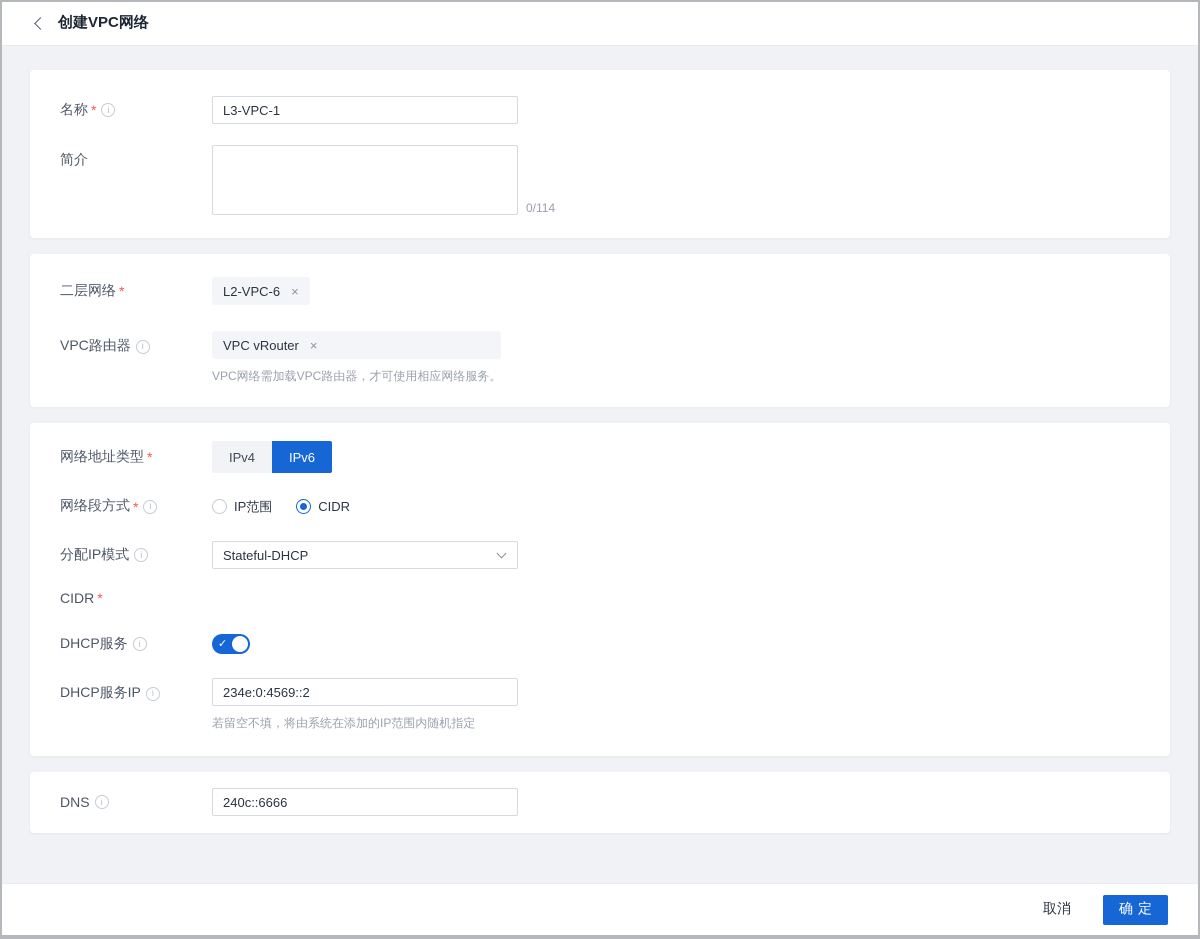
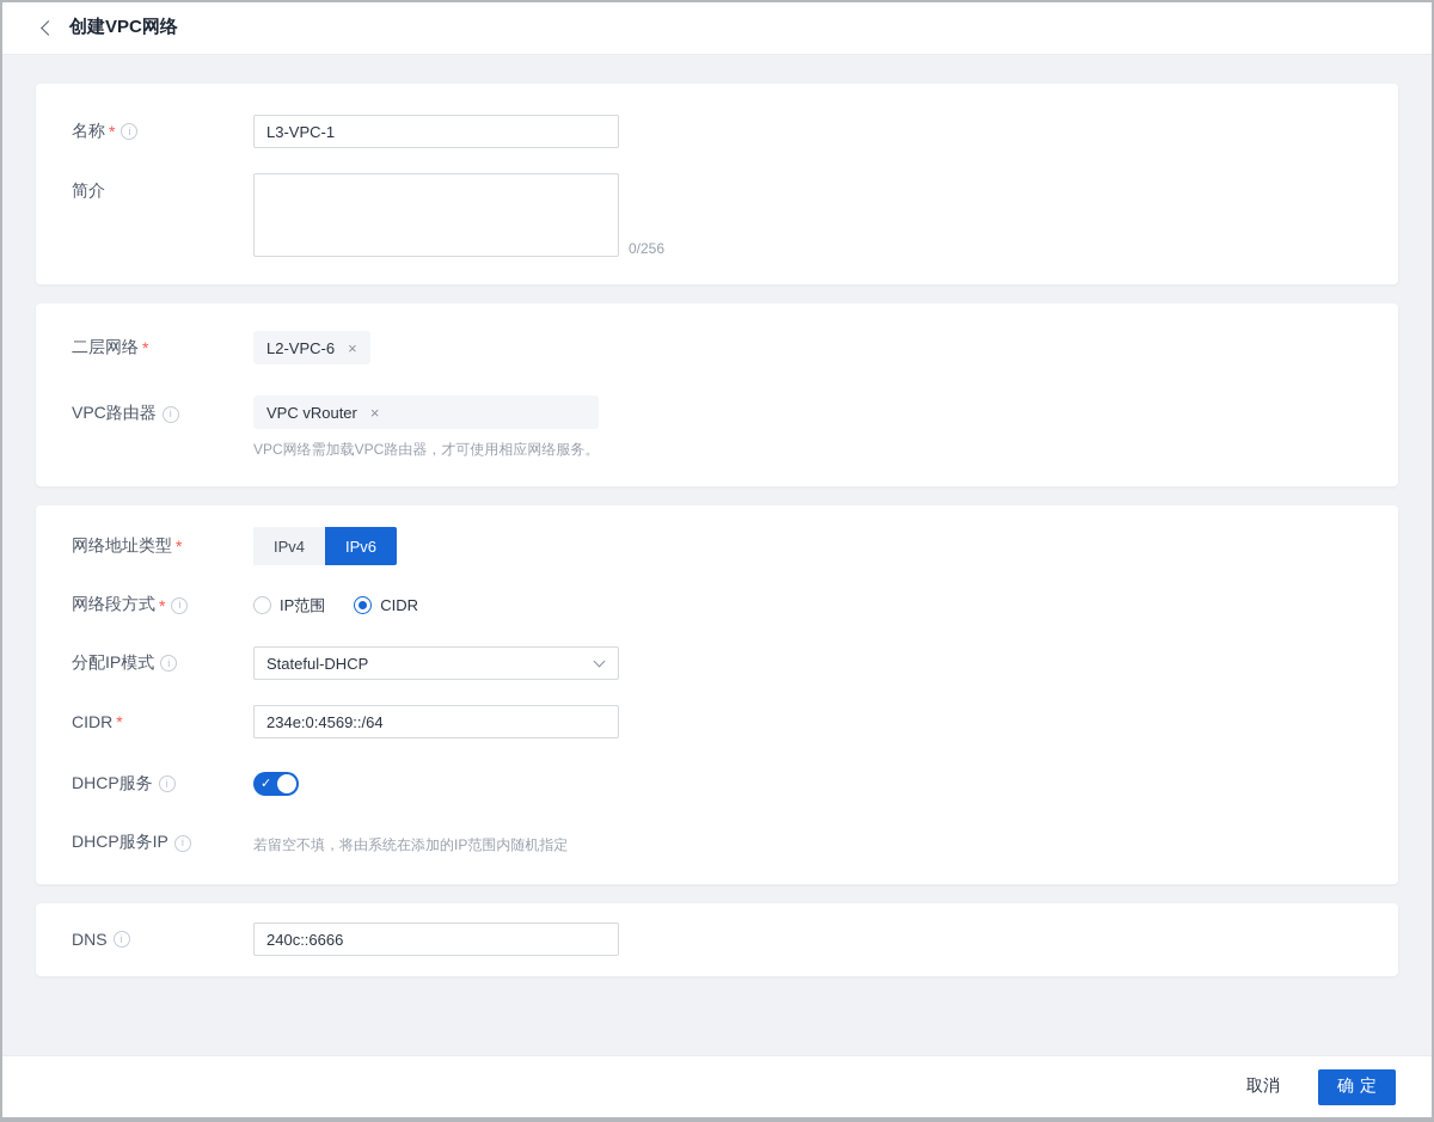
  创建VPC网络
  名称
  *
  i
  L3-VPC-1
  简介
- 0/114
+ 0/256
  二层网络
  *
  L2-VPC-6
  ×
  VPC路由器
  i
  VPC vRouter
  ×
  VPC网络需加载VPC路由器，才可使用相应网络服务。
  网络地址类型
  *
  IPv4
  IPv6
  网络段方式
  *
  i
  IP范围
  CIDR
  分配IP模式
  i
  Stateful-DHCP
  CIDR
  *
+ 234e:0:4569::/64
  DHCP服务
  i
  ✓
  DHCP服务IP
  i
- 234e:0:4569::2
  若留空不填，将由系统在添加的IP范围内随机指定
  DNS
  i
  240c::6666
  取消
  确定
